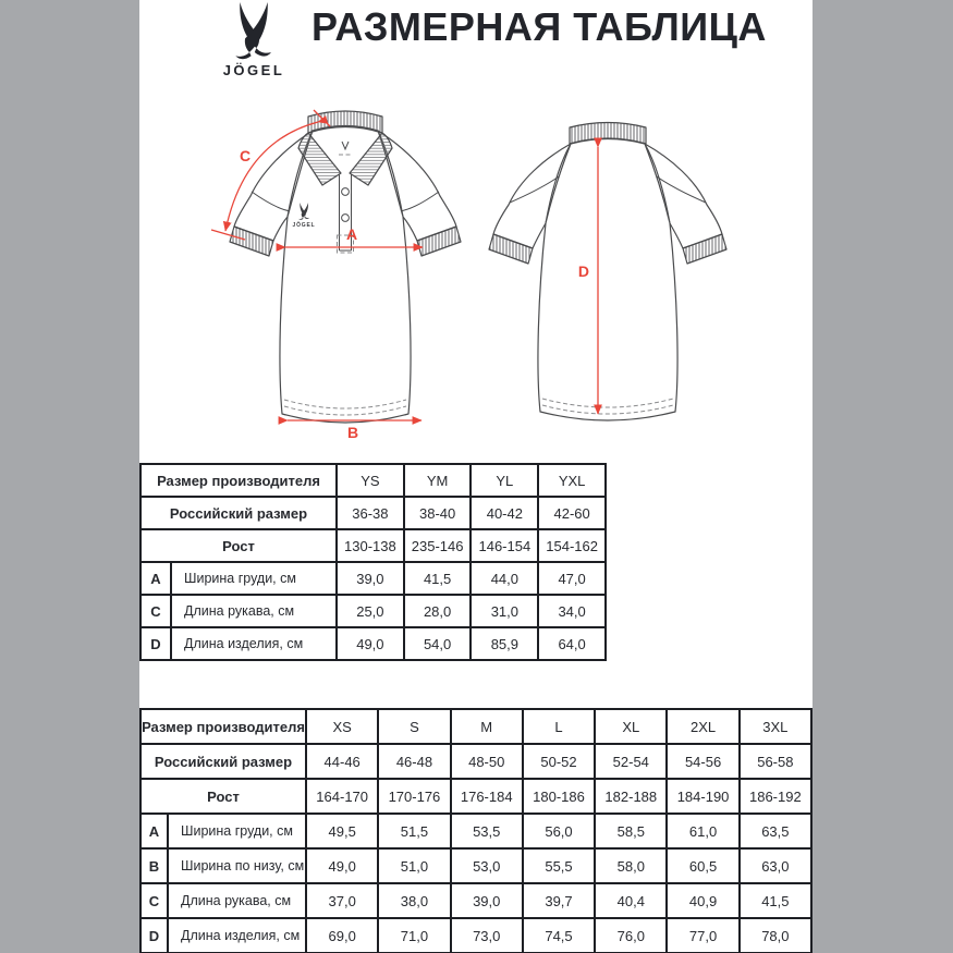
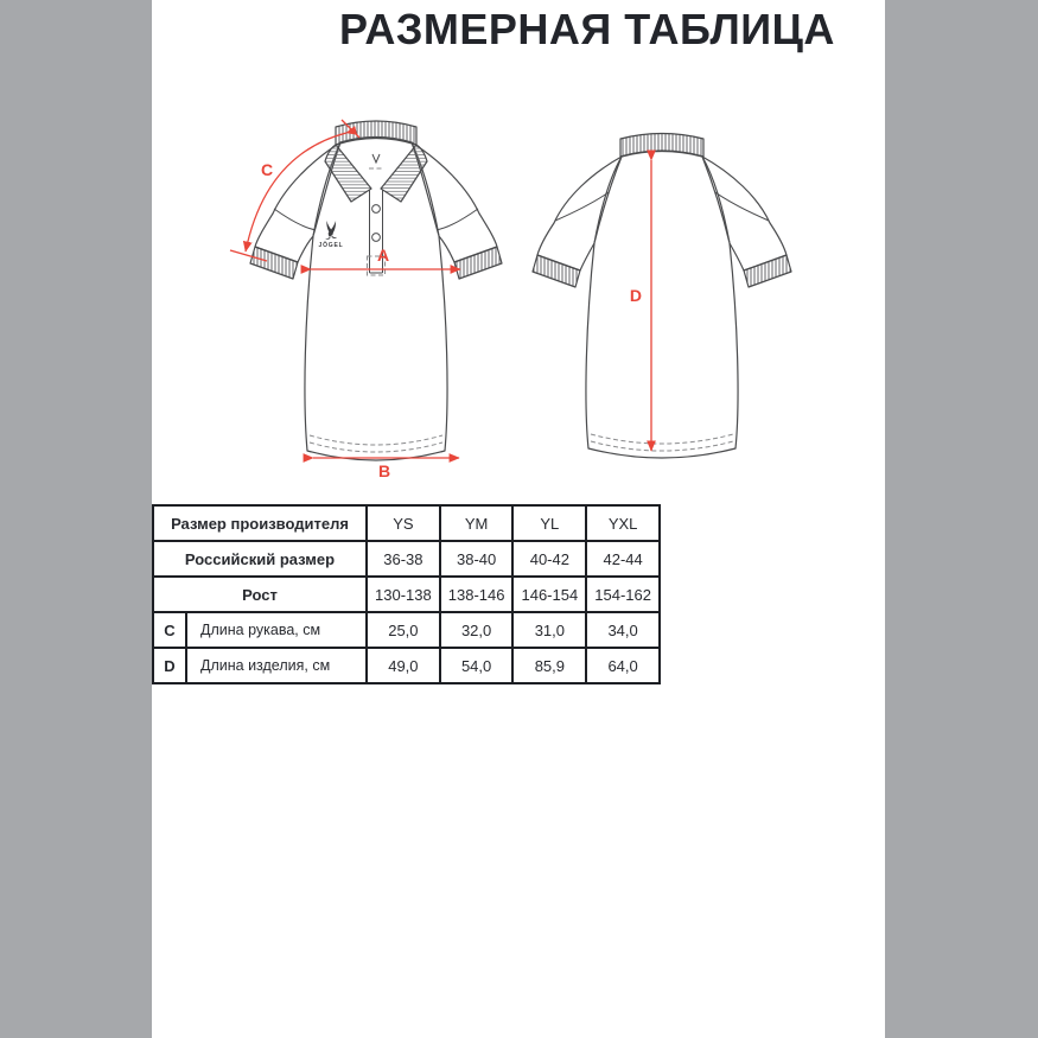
- JÖGEL
  РАЗМЕРНАЯ ТАБЛИЦА
  A
  B
  C
  D
  Размер производителя	YS	YM	YL	YXL
- Российский размер	36-38	38-40	40-42	42-60
+ Российский размер	36-38	38-40	40-42	42-44
- Рост	130-138	235-146	146-154	154-162
+ Рост	130-138	138-146	146-154	154-162
- A	Ширина груди, см	39,0	41,5	44,0	47,0
- C	Длина рукава, см	25,0	28,0	31,0	34,0
+ C	Длина рукава, см	25,0	32,0	31,0	34,0
  D	Длина изделия, см	49,0	54,0	85,9	64,0
- Размер производителя	XS	S	M	L	XL	2XL	3XL
- Российский размер	44-46	46-48	48-50	50-52	52-54	54-56	56-58
- Рост	164-170	170-176	176-184	180-186	182-188	184-190	186-192
- A	Ширина груди, см	49,5	51,5	53,5	56,0	58,5	61,0	63,5
- B	Ширина по низу, см	49,0	51,0	53,0	55,5	58,0	60,5	63,0
- C	Длина рукава, см	37,0	38,0	39,0	39,7	40,4	40,9	41,5
- D	Длина изделия, см	69,0	71,0	73,0	74,5	76,0	77,0	78,0
